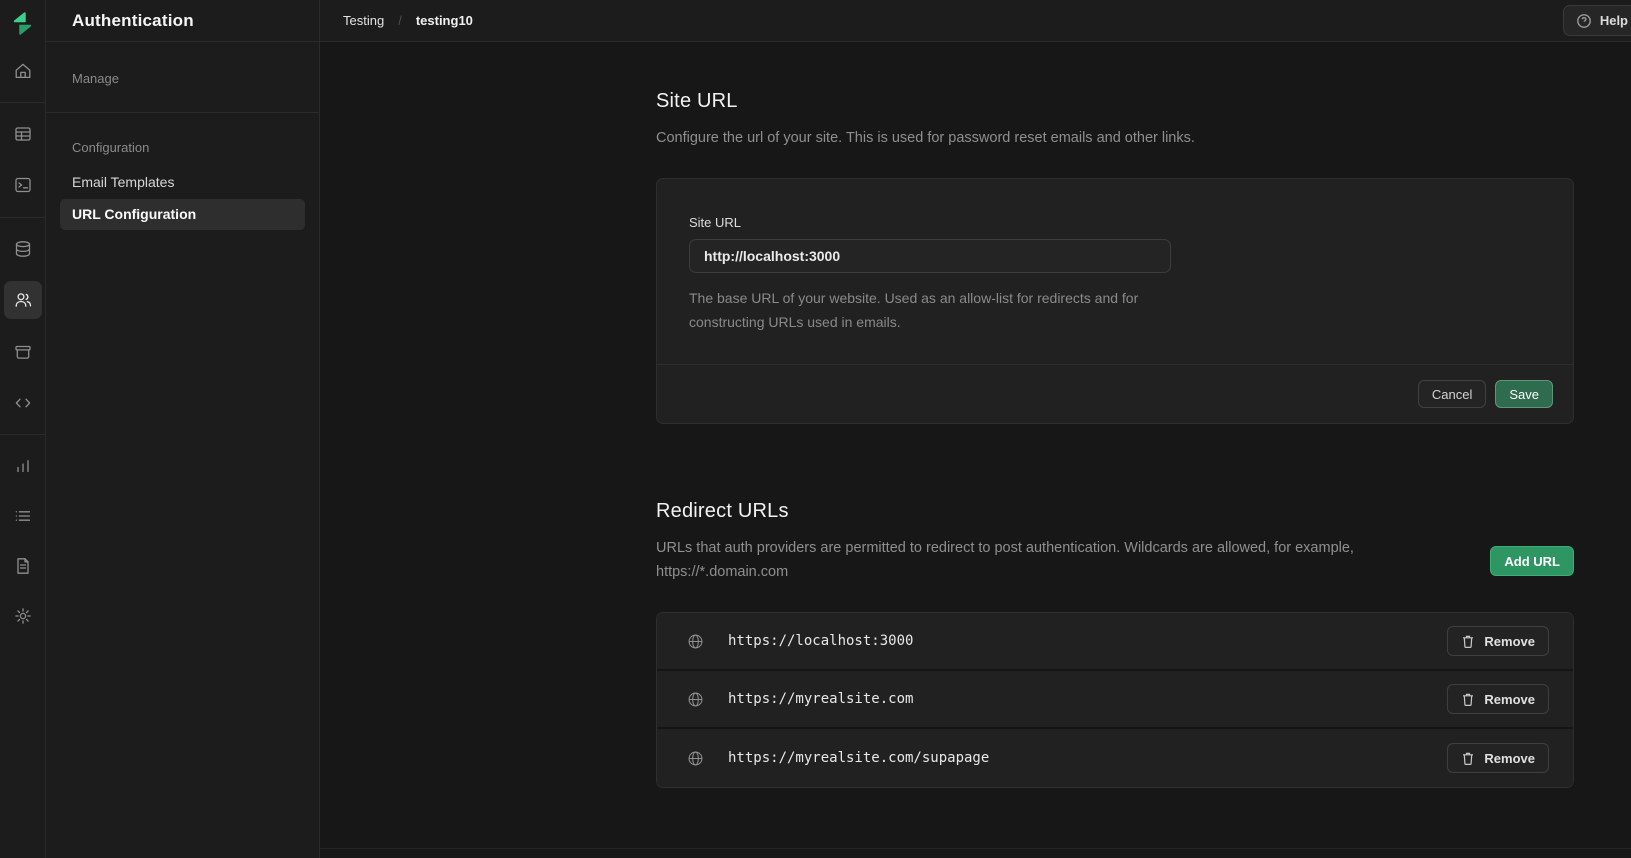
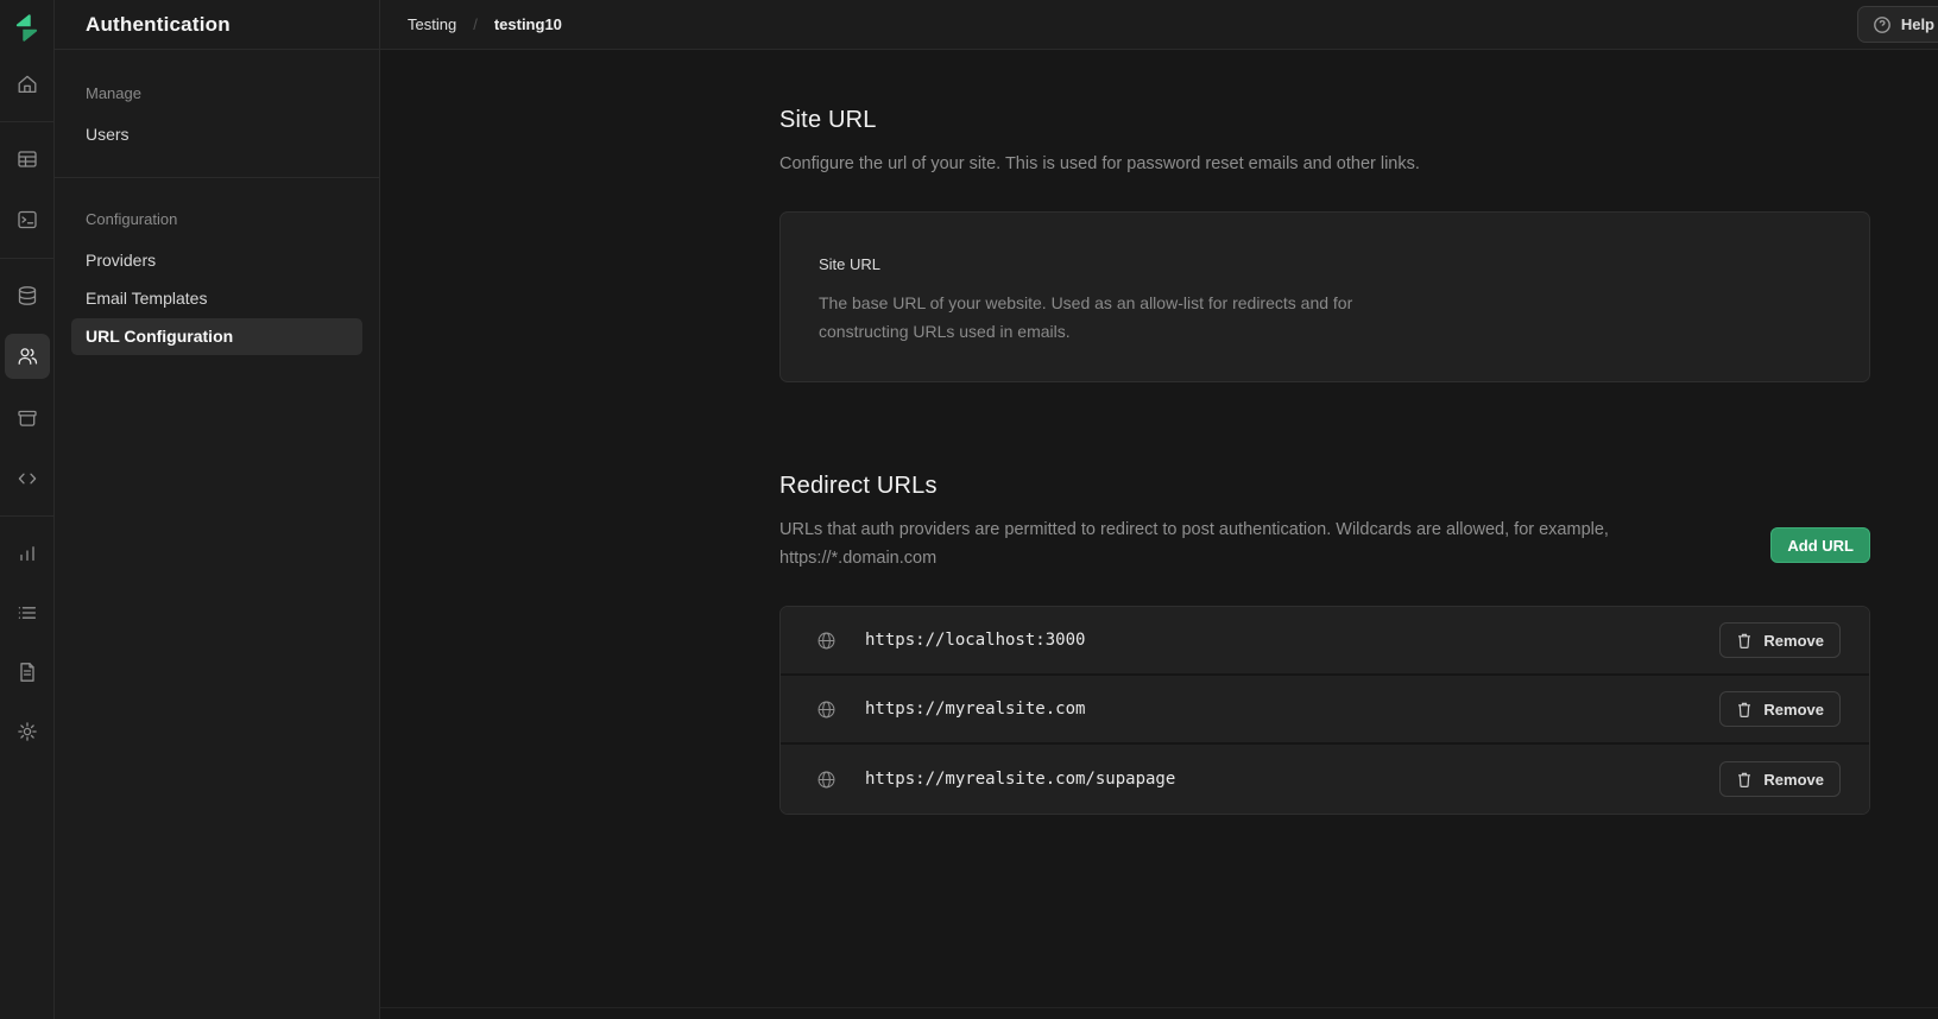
  Authentication
  Manage
+ Users
  Configuration
+ Providers
  Email Templates
  URL Configuration
  Testing
  /
  testing10
  Help
  Site URL
  Configure the url of your site. This is used for password reset emails and other links.
  Site URL
- http://localhost:3000
  The base URL of your website. Used as an allow-list for redirects and for constructing URLs used in emails.
- Cancel
- Save
  Redirect URLs
  URLs that auth providers are permitted to redirect to post authentication. Wildcards are allowed, for example, https://*.domain.com
  Add URL
  https://localhost:3000
  Remove
  https://myrealsite.com
  Remove
  https://myrealsite.com/supapage
  Remove
